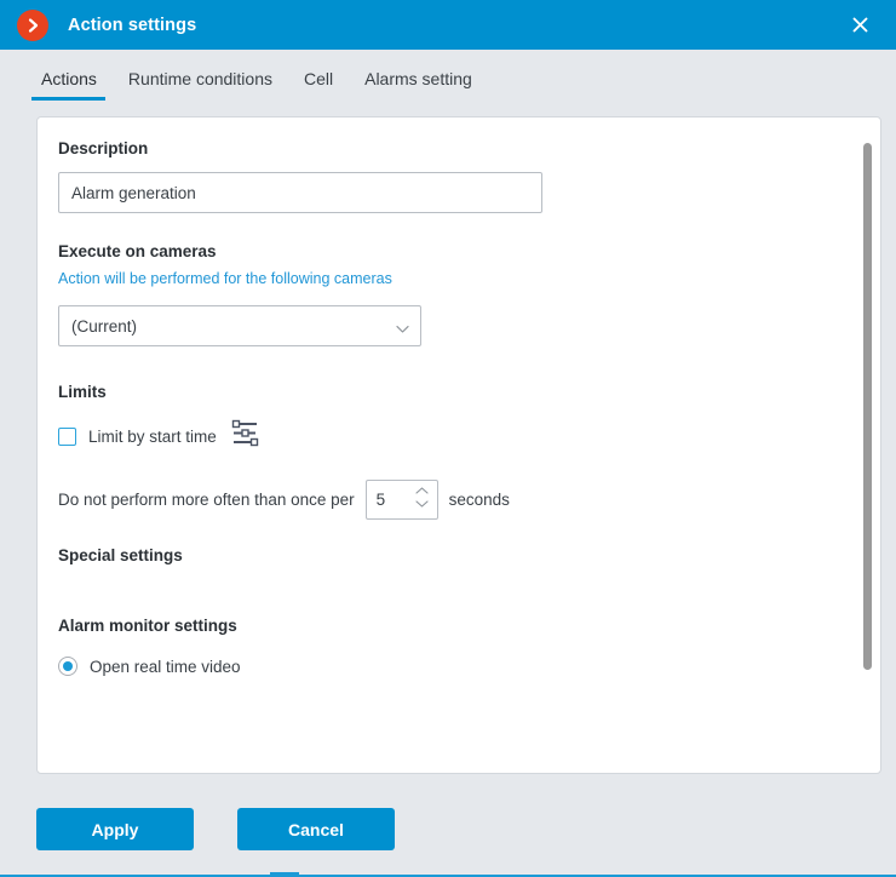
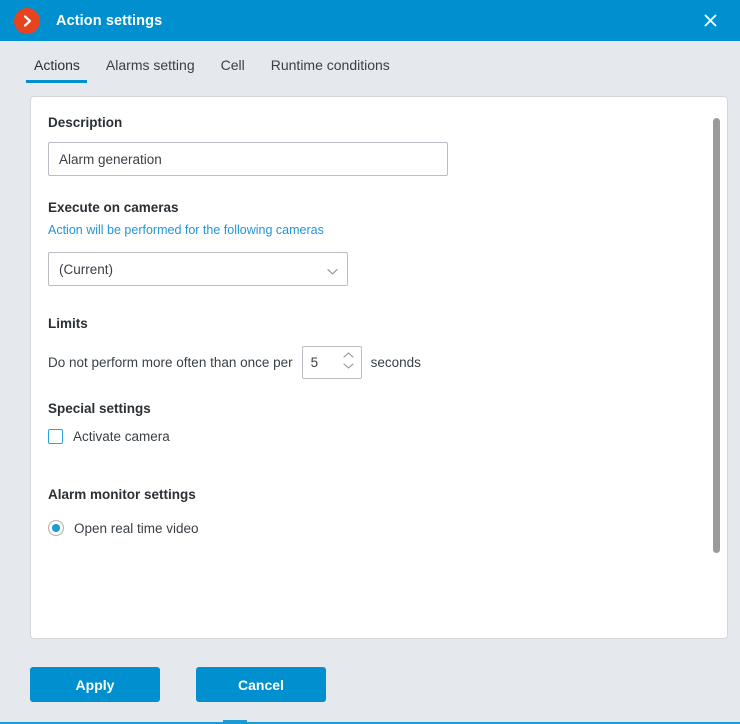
  Action settings
  Actions
- Runtime conditions
+ Alarms setting
  Cell
- Alarms setting
+ Runtime conditions
  Description
  Alarm generation
  Execute on cameras
  Action will be performed for the following cameras
  (Current)
  Limits
- Limit by start time
  Do not perform more often than once per
  5
  seconds
  Special settings
+ Activate camera
  Alarm monitor settings
  Open real time video
  Apply
  Cancel
